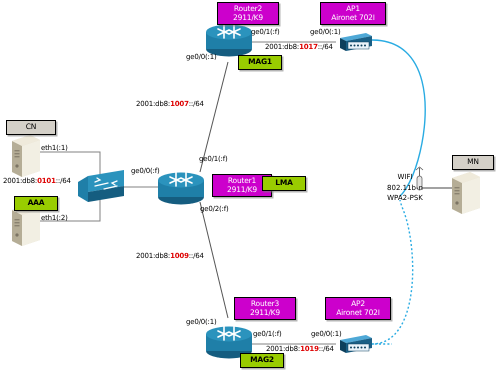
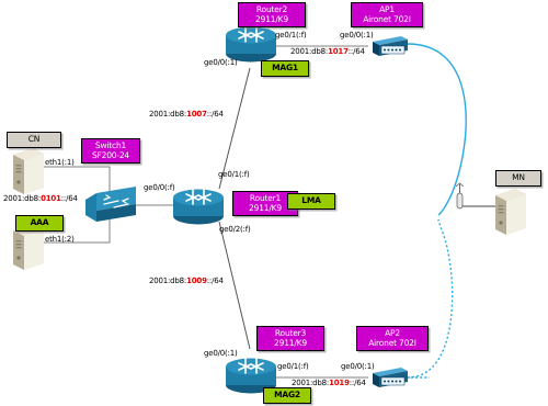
  Router2
  2911/K9
  AP1
  Aironet 702I
  Router1
  2911/K9
  Router3
  2911/K9
  AP2
  Aironet 702I
+ Switch1
+ SF200-24
  MAG1
  LMA
  MAG2
  AAA
  CN
  MN
  eth1(:1)
  eth1(:2)
  ge0/0(:f)
  ge0/1(:f)
  ge0/2(:f)
  ge0/0(:1)
  ge0/1(:f)
  ge0/0(:1)
  ge0/0(:1)
  ge0/1(:f)
  ge0/0(:1)
  2001:db8:0101::/64
  2001:db8:1007::/64
  2001:db8:1009::/64
  2001:db8:1017::/64
  2001:db8:1019::/64
- WIFI
- 802.11b-n
- WPA2-PSK
